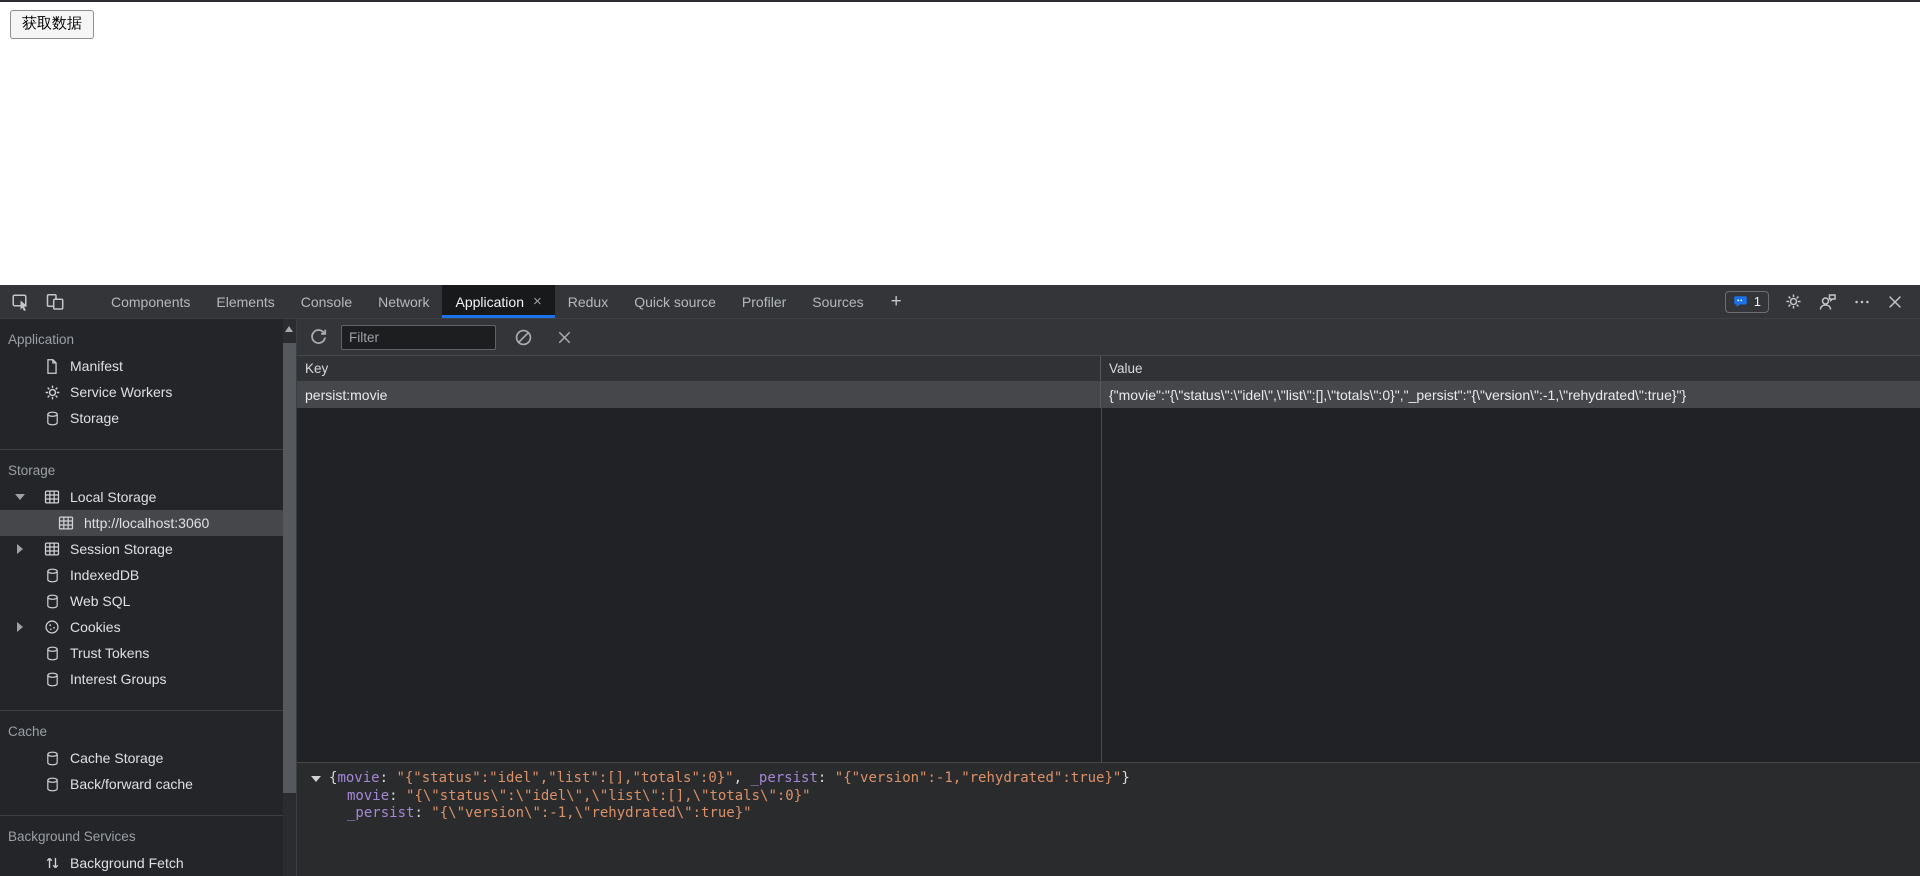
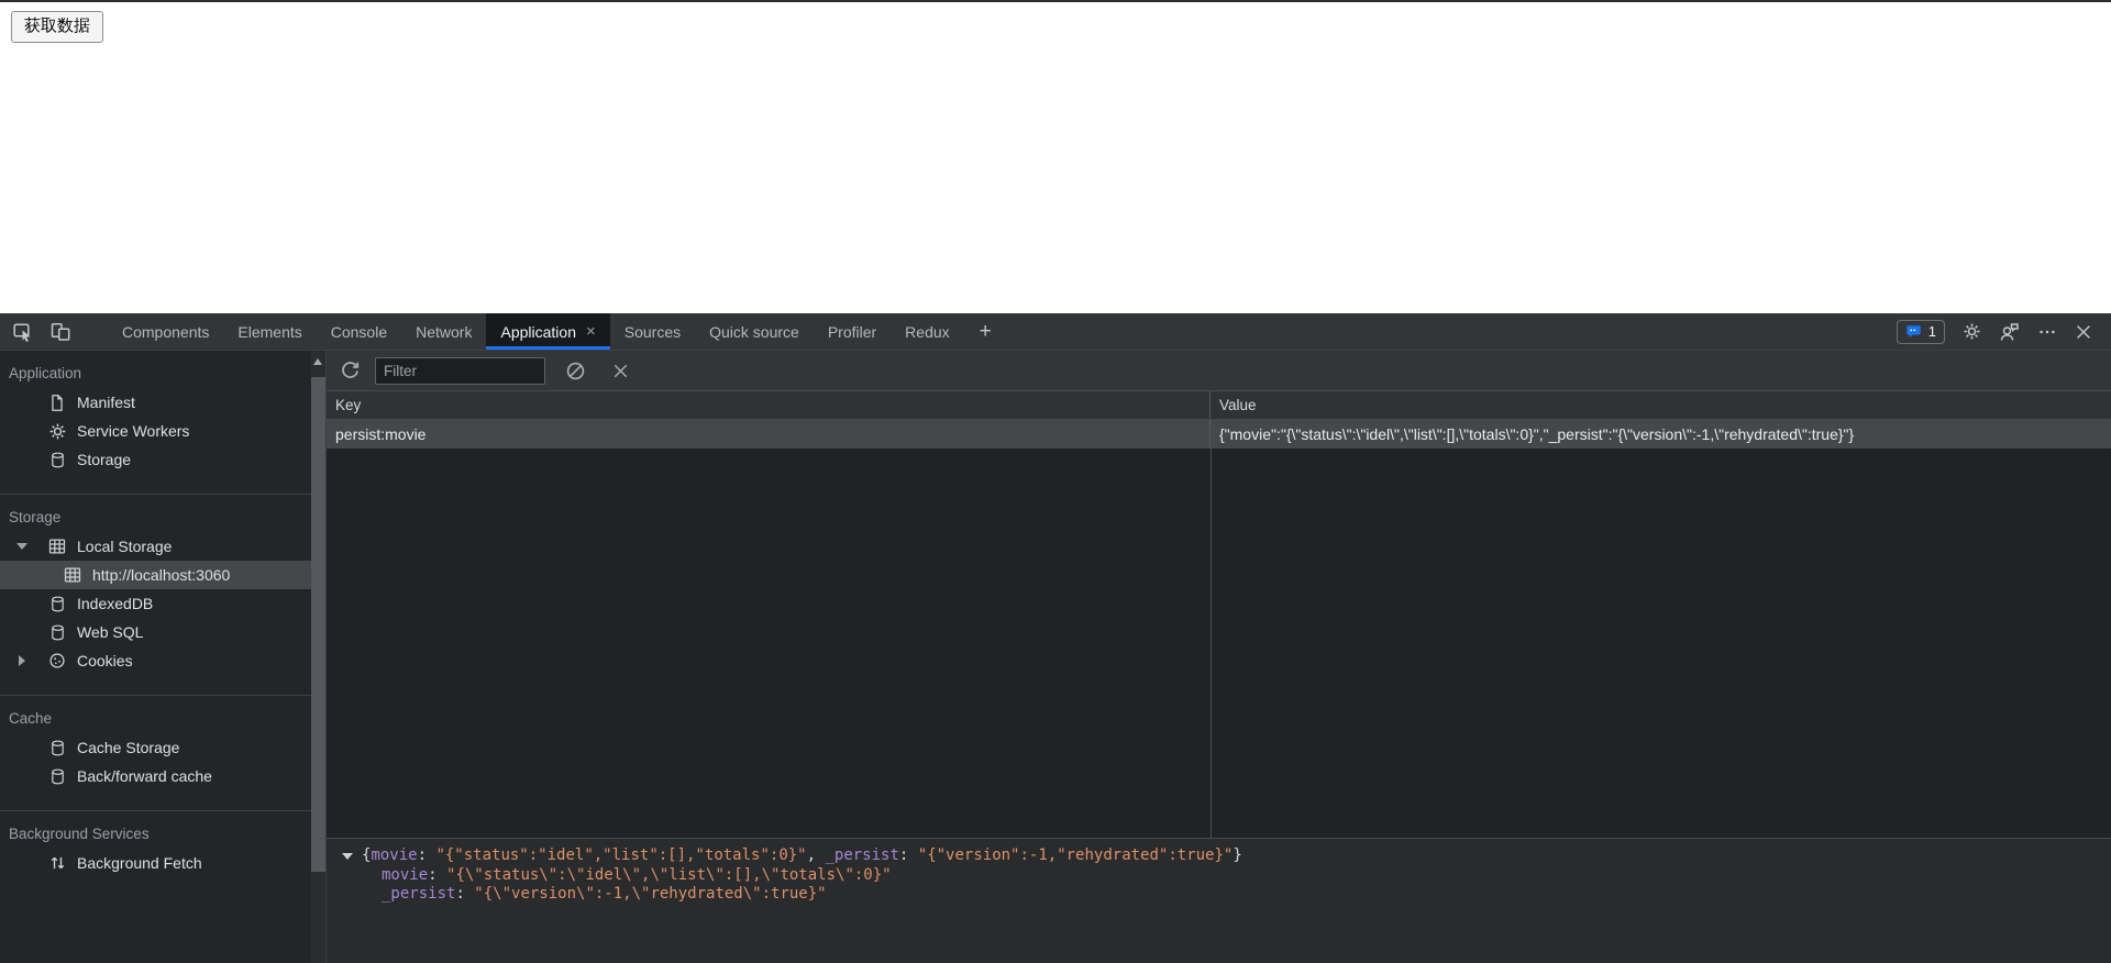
  获取数据
  Components
  Elements
  Console
  Network
  Application
  ×
- Redux
+ Sources
  Quick source
  Profiler
- Sources
+ Redux
  +
  1
  Application
  Manifest
  Service Workers
  Storage
  Storage
  Local Storage
  http://localhost:3060
- Session Storage
  IndexedDB
  Web SQL
  Cookies
- Trust Tokens
- Interest Groups
  Cache
  Cache Storage
  Back/forward cache
  Background Services
  Background Fetch
  Filter
  Key
  Value
  persist:movie
  {"movie":"{\"status\":\"idel\",\"list\":[],\"totals\":0}","_persist":"{\"version\":-1,\"rehydrated\":true}"}
  {movie: "{"status":"idel","list":[],"totals":0}", _persist: "{"version":-1,"rehydrated":true}"}
  movie: "{\"status\":\"idel\",\"list\":[],\"totals\":0}"
  _persist: "{\"version\":-1,\"rehydrated\":true}"
